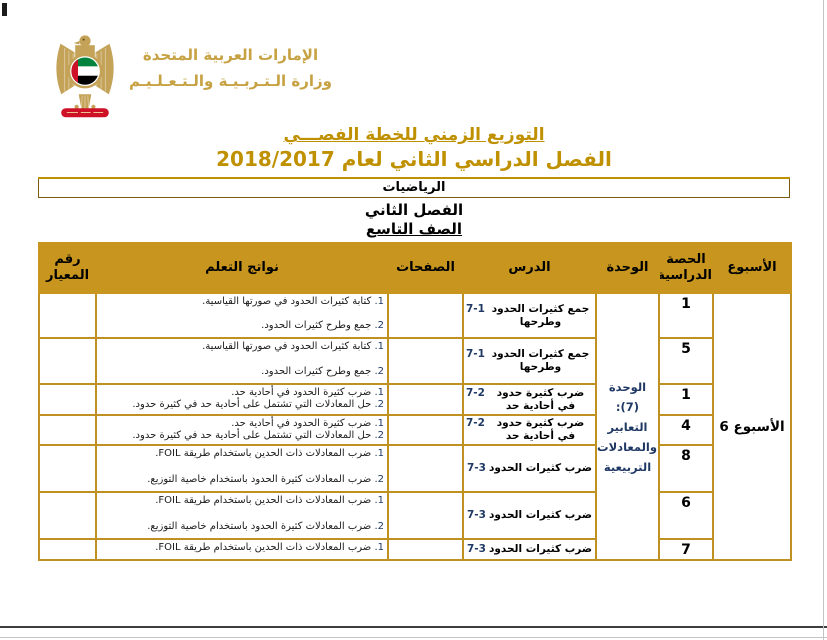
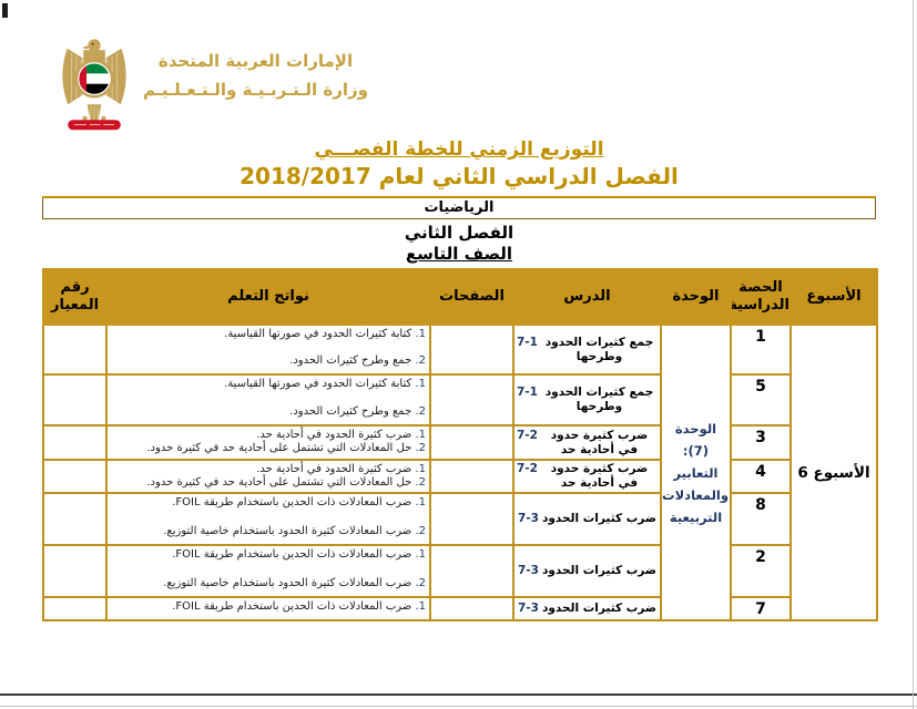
  الإمارات العربية المتحدة
  وزارة الـتـربـيـة والـتـعـلـيـم
  التوزيع الزمني للخطة الفصـــي
  الفصل الدراسي الثاني لعام 2018/2017
  الرياضيات
  الفصل الثاني
  الصف التاسع
  الأسبوع	الحصة الدراسية	الوحدة	الدرس	الصفحات	نواتج التعلم	رقم المعيار
  الأسبوع 6	1	الوحدة (7):التعابير والمعادلات التربيعية	7-1 جمع كثيرات الحدود وطرحها		1. كتابة كثيرات الحدود في صورتها القياسية.2. جمع وطرح كثيرات الحدود.
  5	7-1 جمع كثيرات الحدود وطرحها		1. كتابة كثيرات الحدود في صورتها القياسية.2. جمع وطرح كثيرات الحدود.
- 1	7-2 ضرب كثيرة حدود في أحادية حد		1. ضرب كثيرة الحدود في أحادية حد.2. حل المعادلات التي تشتمل على أحادية حد في كثيرة حدود.
+ 3	7-2 ضرب كثيرة حدود في أحادية حد		1. ضرب كثيرة الحدود في أحادية حد.2. حل المعادلات التي تشتمل على أحادية حد في كثيرة حدود.
  4	7-2 ضرب كثيرة حدود في أحادية حد		1. ضرب كثيرة الحدود في أحادية حد.2. حل المعادلات التي تشتمل على أحادية حد في كثيرة حدود.
  8	7-3 ضرب كثيرات الحدود		1. ضرب المعادلات ذات الحدين باستخدام طريقة FOIL.2. ضرب المعادلات كثيرة الحدود باستخدام خاصية التوزيع.
- 6	7-3 ضرب كثيرات الحدود		1. ضرب المعادلات ذات الحدين باستخدام طريقة FOIL.2. ضرب المعادلات كثيرة الحدود باستخدام خاصية التوزيع.
+ 2	7-3 ضرب كثيرات الحدود		1. ضرب المعادلات ذات الحدين باستخدام طريقة FOIL.2. ضرب المعادلات كثيرة الحدود باستخدام خاصية التوزيع.
  7	7-3 ضرب كثيرات الحدود		1. ضرب المعادلات ذات الحدين باستخدام طريقة FOIL.
